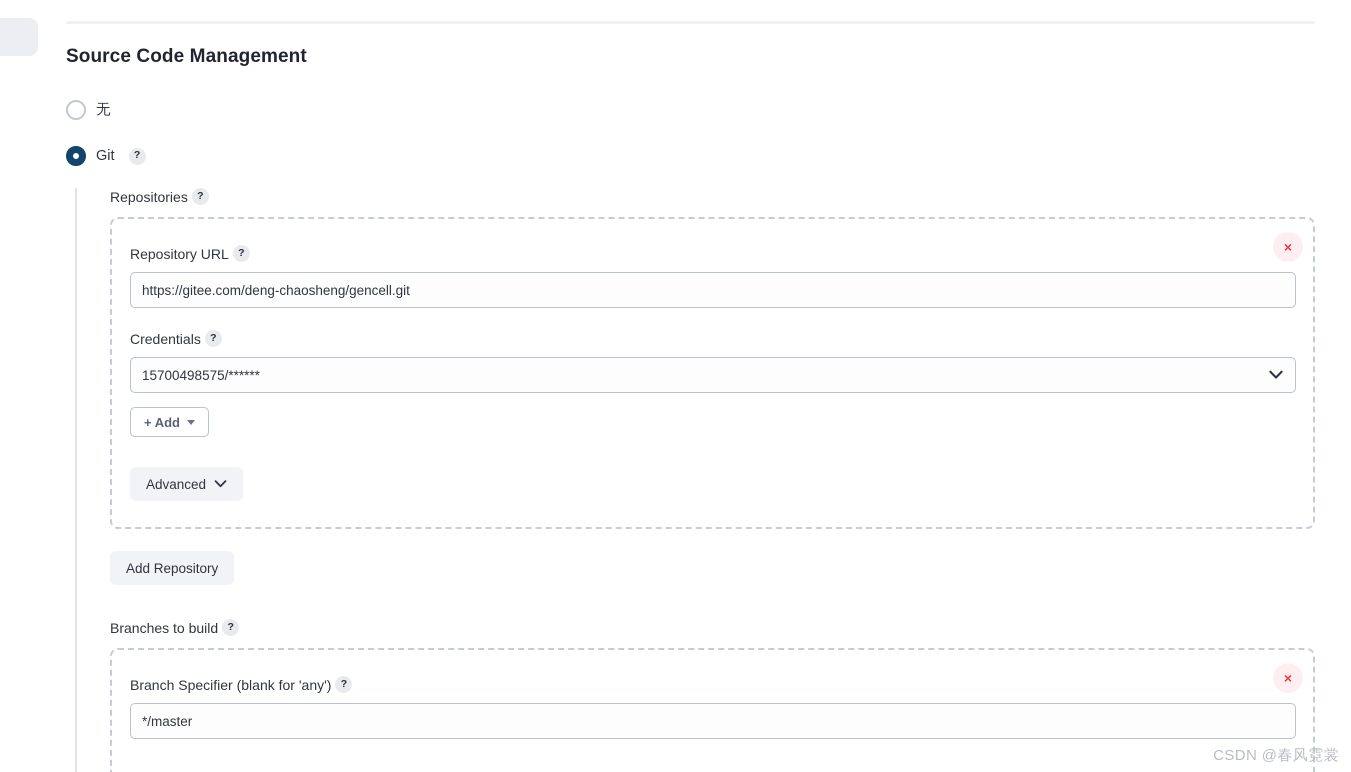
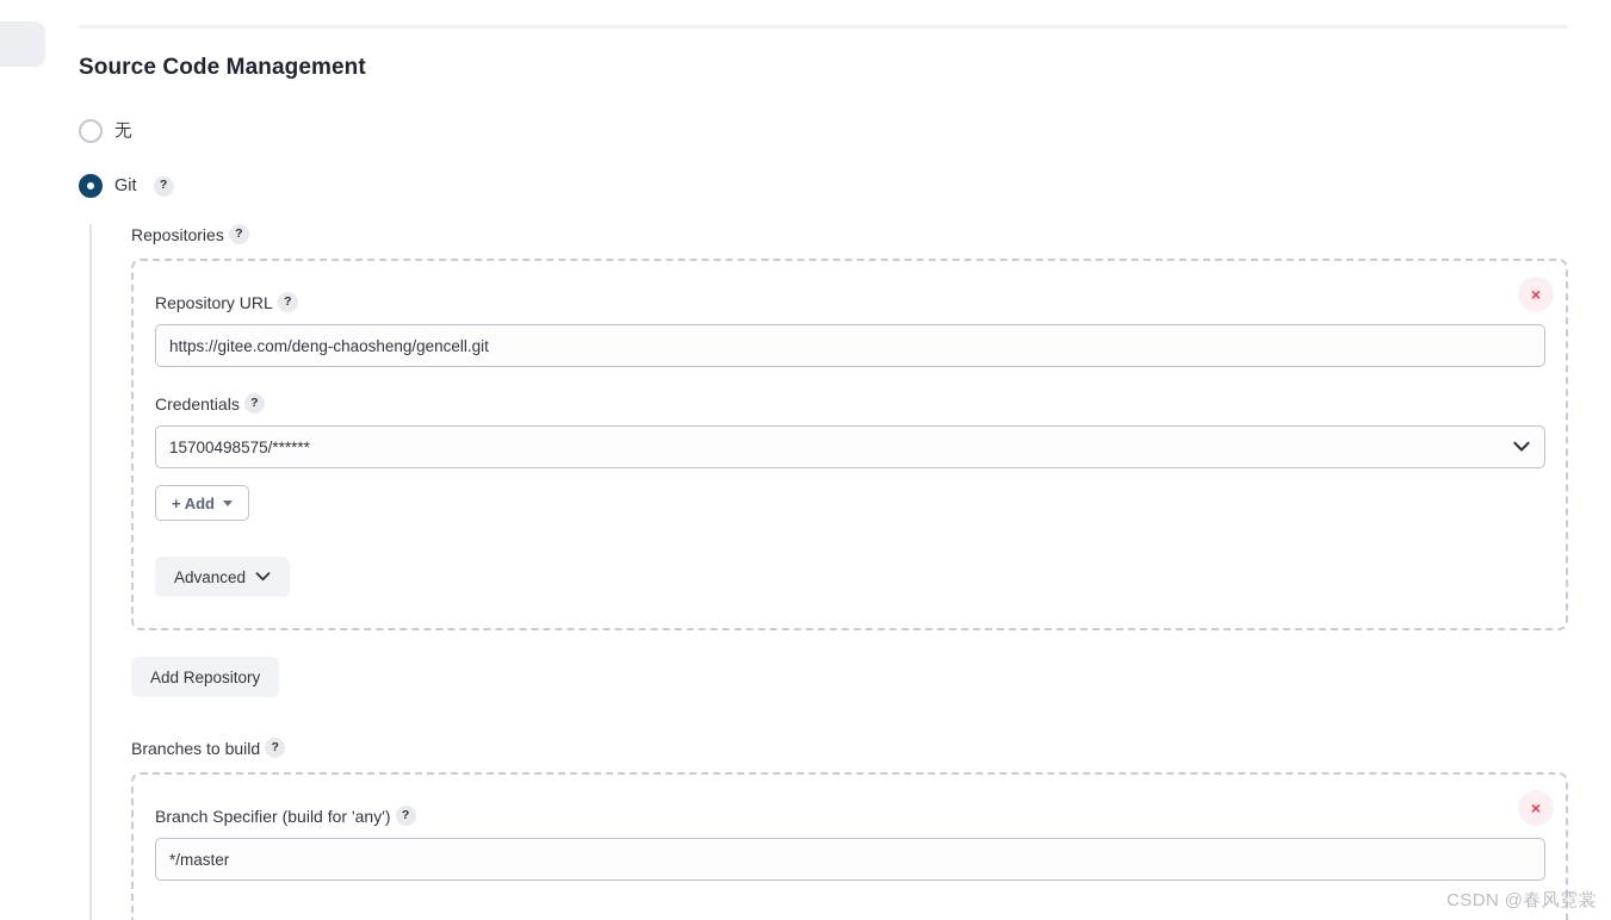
  Source Code Management
  无
  Git
  ?
  Repositories
  ?
  ×
  Repository URL
  ?
  https://gitee.com/deng-chaosheng/gencell.git
  Credentials
  ?
  15700498575/******
  + Add
  Advanced
  Add Repository
  Branches to build
  ?
  ×
- Branch Specifier (blank for 'any')
+ Branch Specifier (build for 'any')
  ?
  */master
  CSDN @春风霓裳
